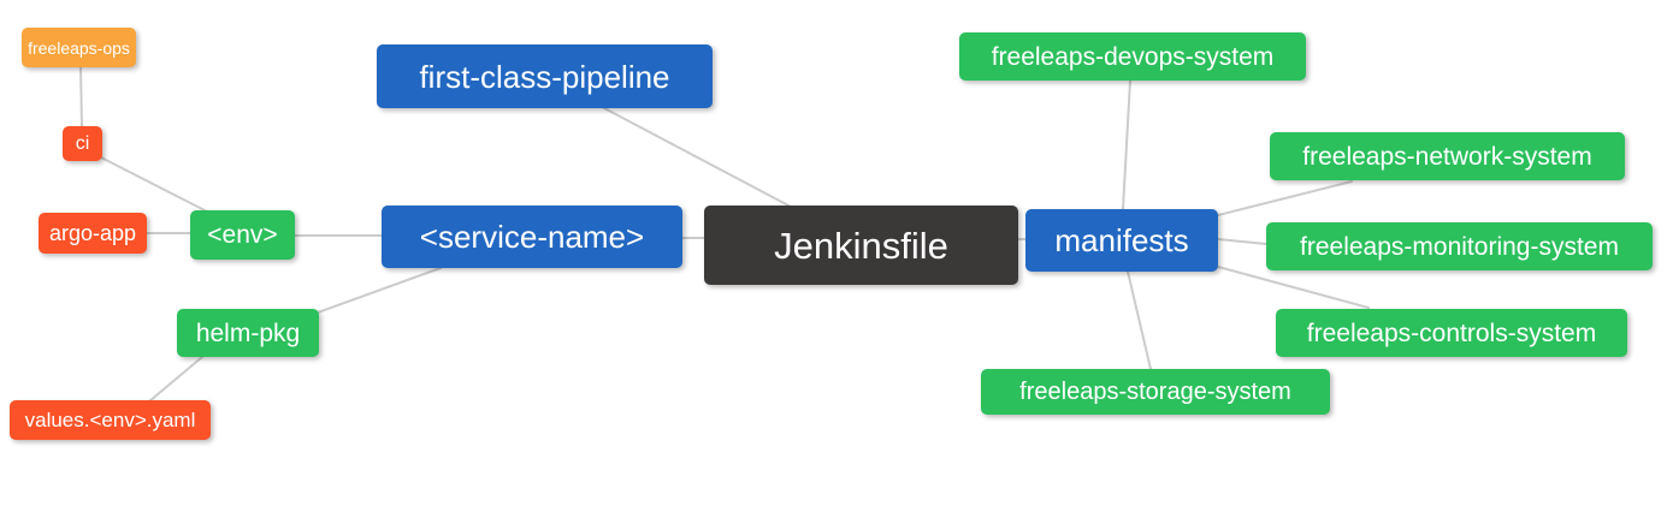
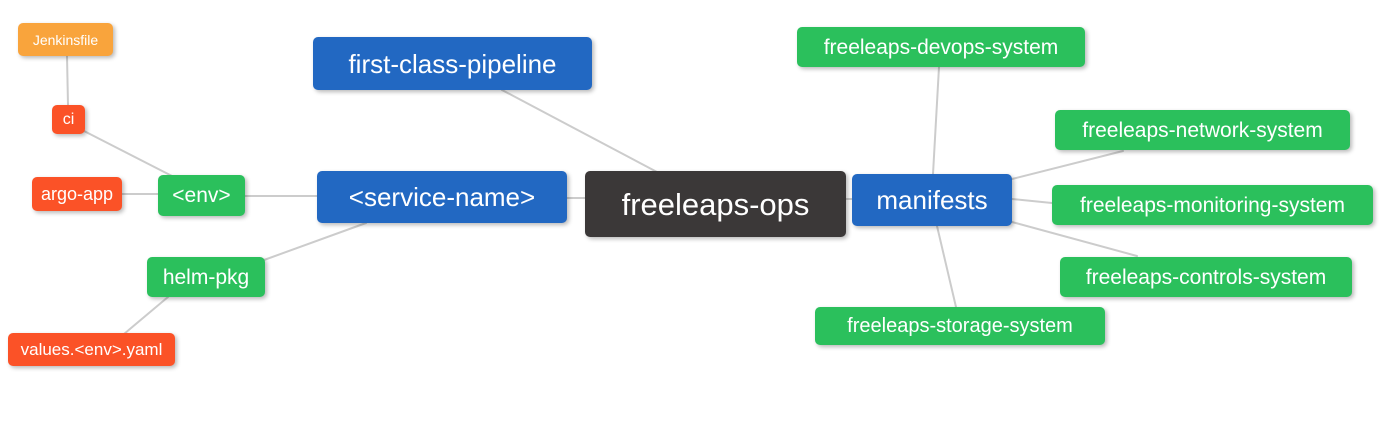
- freeleaps-ops
+ Jenkinsfile
  ci
  argo-app
  <env>
  helm-pkg
  values.<env>.yaml
  first-class-pipeline
  <service-name>
- Jenkinsfile
+ freeleaps-ops
  manifests
  freeleaps-devops-system
  freeleaps-network-system
  freeleaps-monitoring-system
  freeleaps-controls-system
  freeleaps-storage-system
